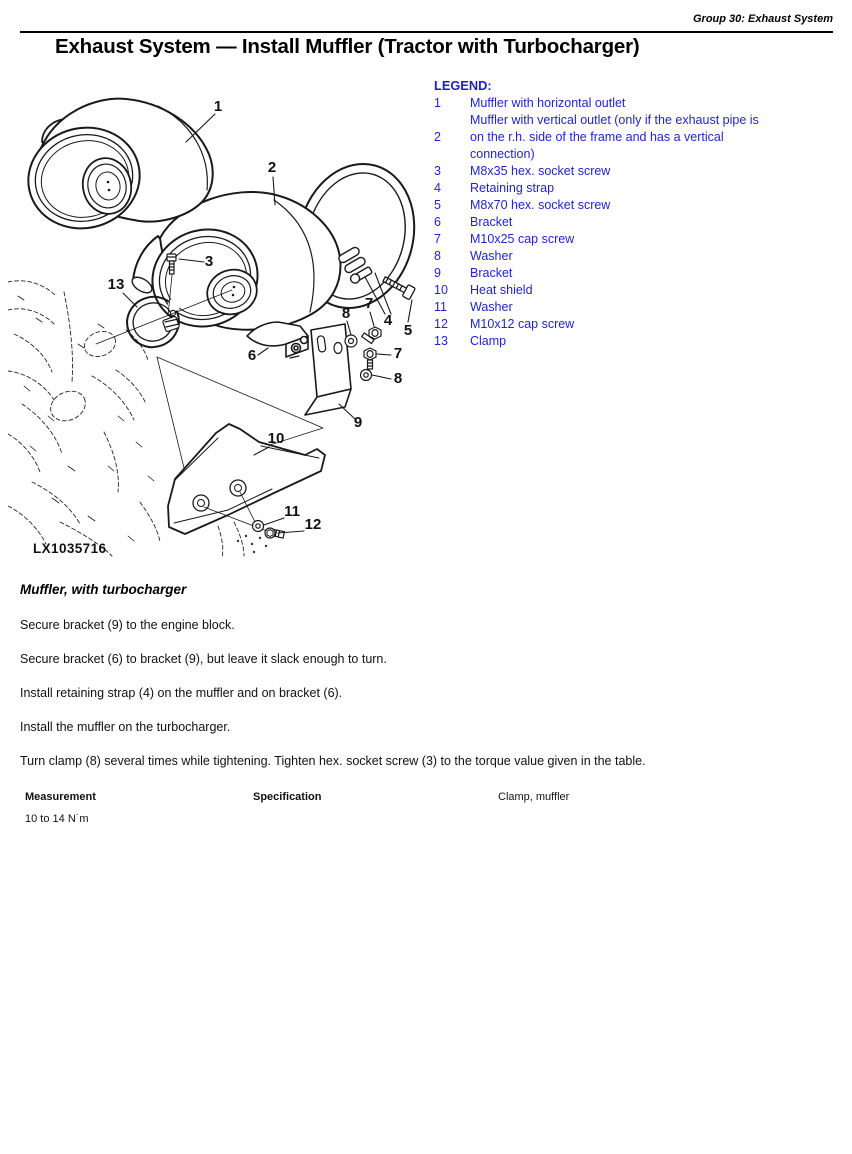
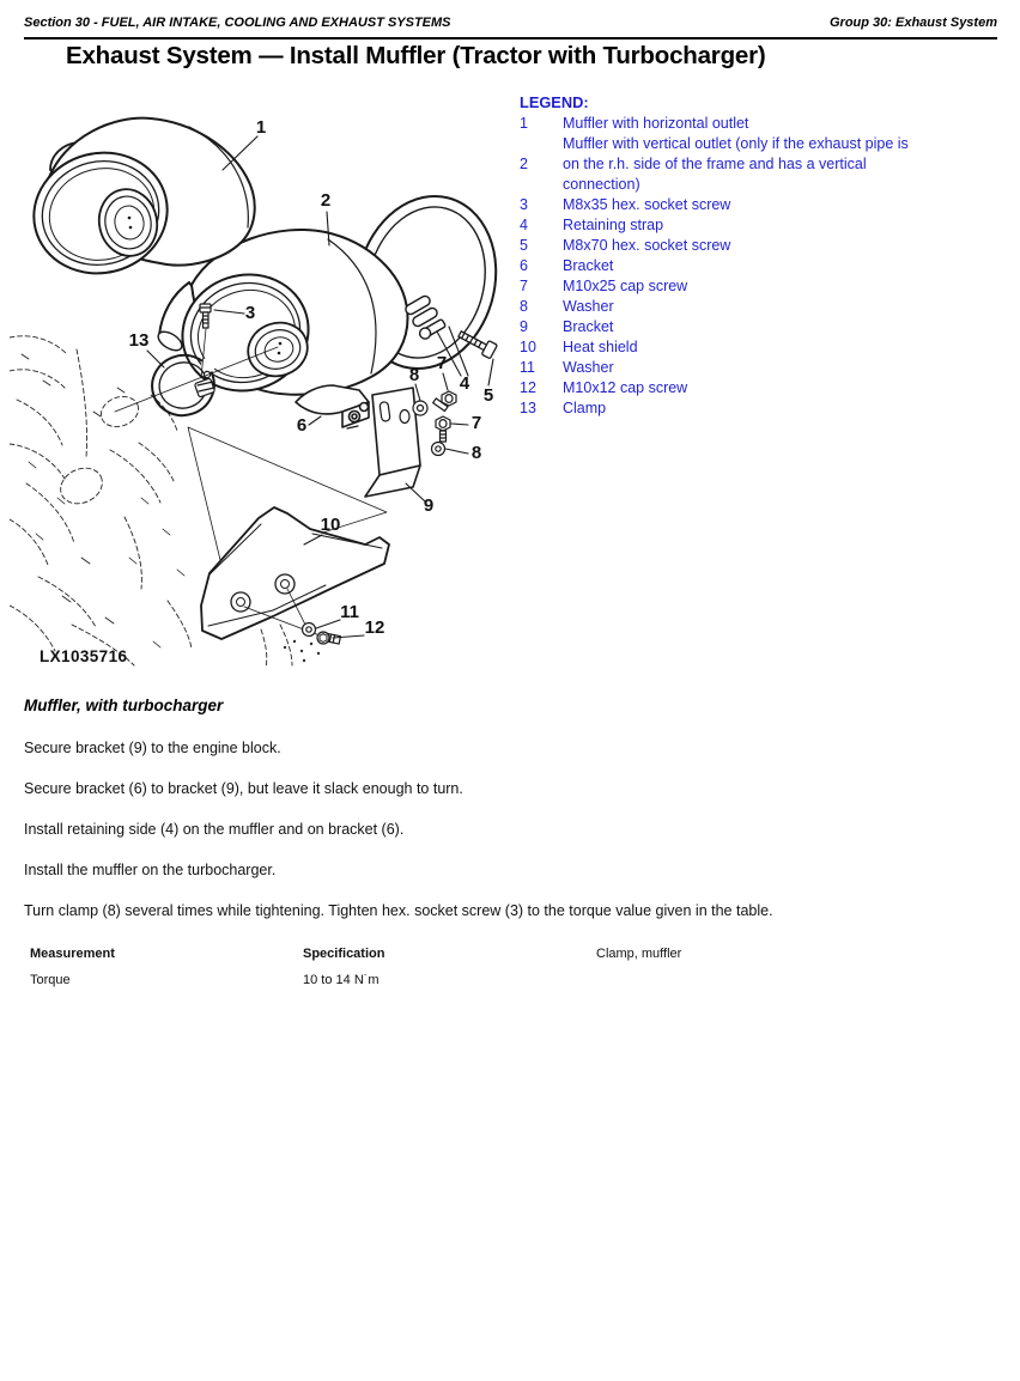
+ Section 30 - FUEL, AIR INTAKE, COOLING AND EXHAUST SYSTEMS
  Group 30: Exhaust System
  Exhaust System — Install Muffler (Tractor with Turbocharger)
  1
  2
  3
  13
  8
  7
  4
  5
  6
  7
  8
  9
  10
  11
  12
  LX1035716
  LEGEND:
  1
  Muffler with horizontal outlet
  Muffler with vertical outlet (only if the exhaust pipe is
  2
  on the r.h. side of the frame and has a vertical
  connection)
  3
  M8x35 hex. socket screw
  4
  Retaining strap
  5
  M8x70 hex. socket screw
  6
  Bracket
  7
  M10x25 cap screw
  8
  Washer
  9
  Bracket
  10
  Heat shield
  11
  Washer
  12
  M10x12 cap screw
  13
  Clamp
  Muffler, with turbocharger
  Secure bracket (9) to the engine block.
  Secure bracket (6) to bracket (9), but leave it slack enough to turn.
- Install retaining strap (4) on the muffler and on bracket (6).
+ Install retaining side (4) on the muffler and on bracket (6).
  Install the muffler on the turbocharger.
  Turn clamp (8) several times while tightening. Tighten hex. socket screw (3) to the torque value given in the table.
  Measurement
  Specification
  Clamp, muffler
+ Torque
  10 to 14 N˙m
